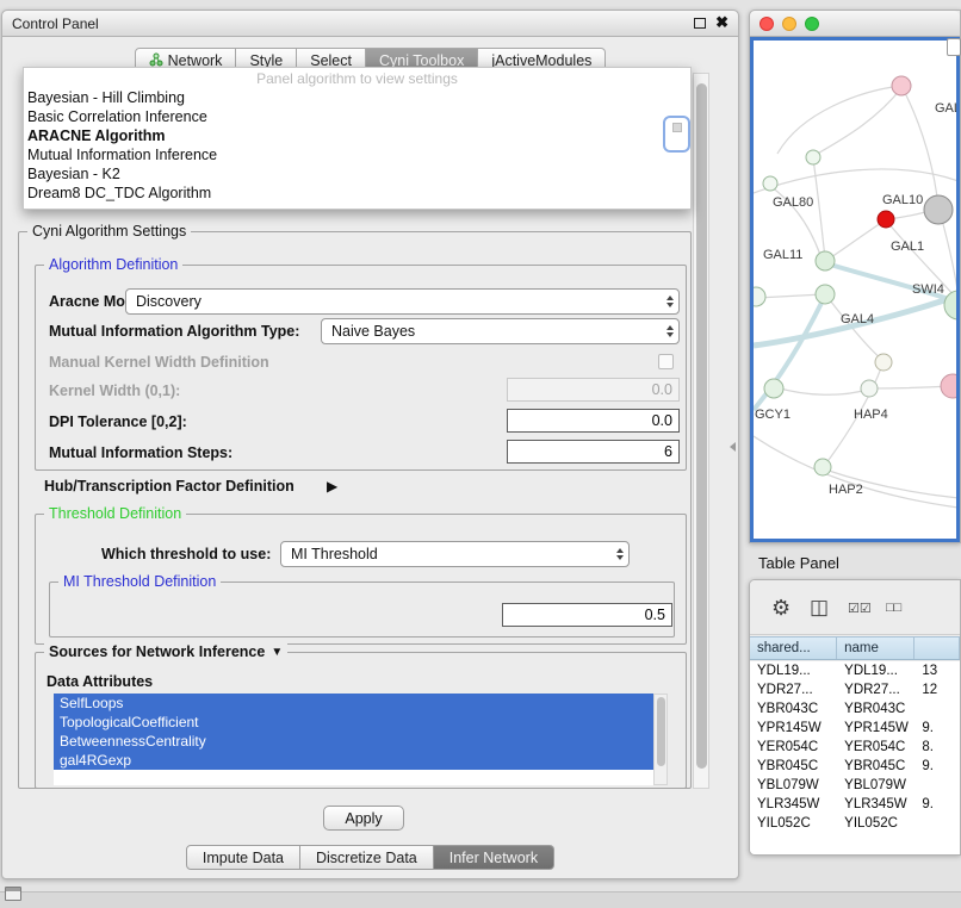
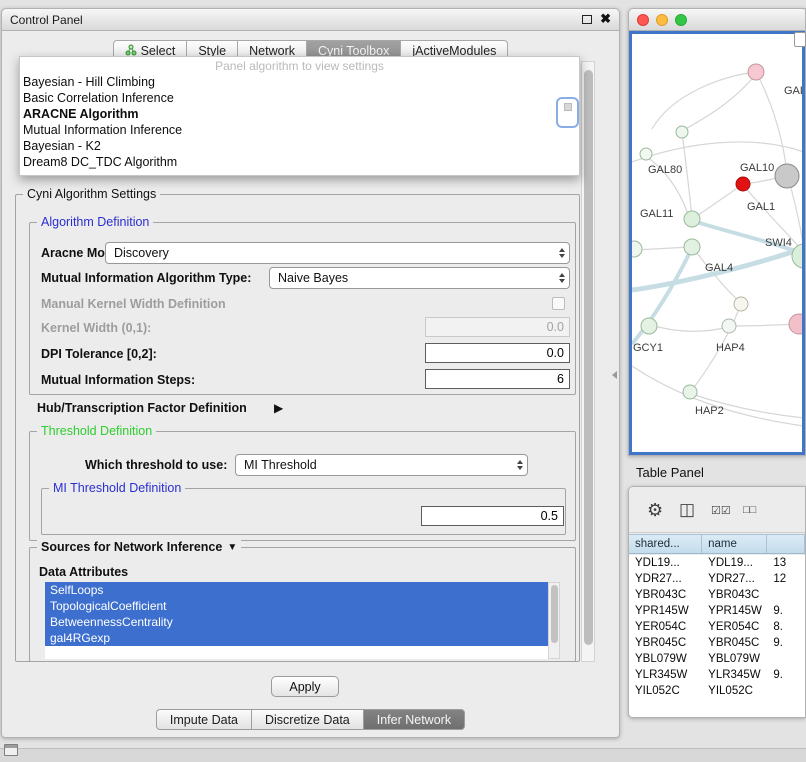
  Control Panel
  ✖
- Network
+ Select
  Style
- Select
+ Network
  Cyni Toolbox
  jActiveModules
  Panel algorithm to view settings
  Bayesian - Hill Climbing
  Basic Correlation Inference
  ARACNE Algorithm
  Mutual Information Inference
  Bayesian - K2
  Dream8 DC_TDC Algorithm
  Cyni Algorithm Settings
  Algorithm Definition
  Aracne Mo
  Discovery
  Mutual Information Algorithm Type:
  Naive Bayes
  Manual Kernel Width Definition
  Kernel Width (0,1):
  0.0
  DPI Tolerance [0,2]:
  0.0
  Mutual Information Steps:
  6
  Hub/Transcription Factor Definition
  ▶
  Threshold Definition
  Which threshold to use:
  MI Threshold
  MI Threshold Definition
  0.5
  Sources for Network Inference
  ▼
  Data Attributes
  SelfLoops
  TopologicalCoefficient
  BetweennessCentrality
  gal4RGexp
  Apply
  Impute Data
  Discretize Data
  Infer Network
  GAL80
  GAL10
  GAL1
  GAL11
  SWI4
  GAL4
  GCY1
  HAP4
  HAP2
  Table Panel
  ⚙
  ◫
  ☑☑
  □□
  shared...
  name
  YDL19...
  YDL19...
  13
  YDR27...
  YDR27...
  12
  YBR043C
  YBR043C
  YPR145W
  YPR145W
  9.
  YER054C
  YER054C
  8.
  YBR045C
  YBR045C
  9.
  YBL079W
  YBL079W
  YLR345W
  YLR345W
  9.
  YIL052C
  YIL052C
